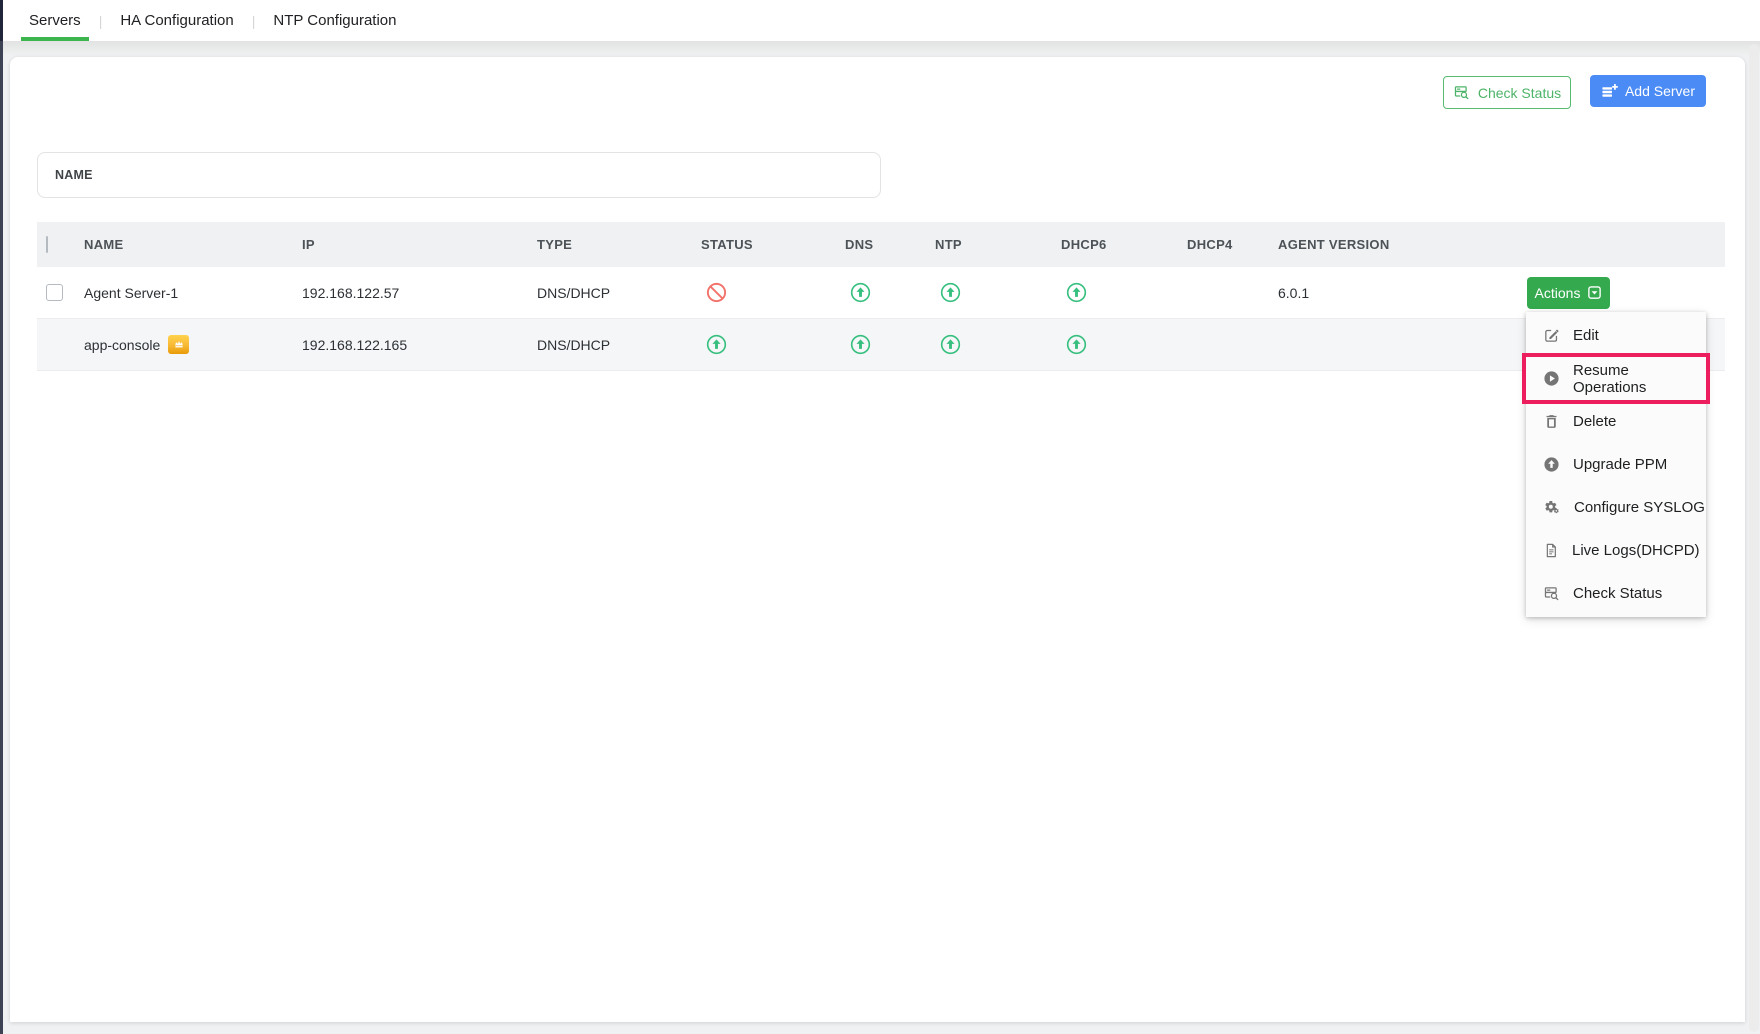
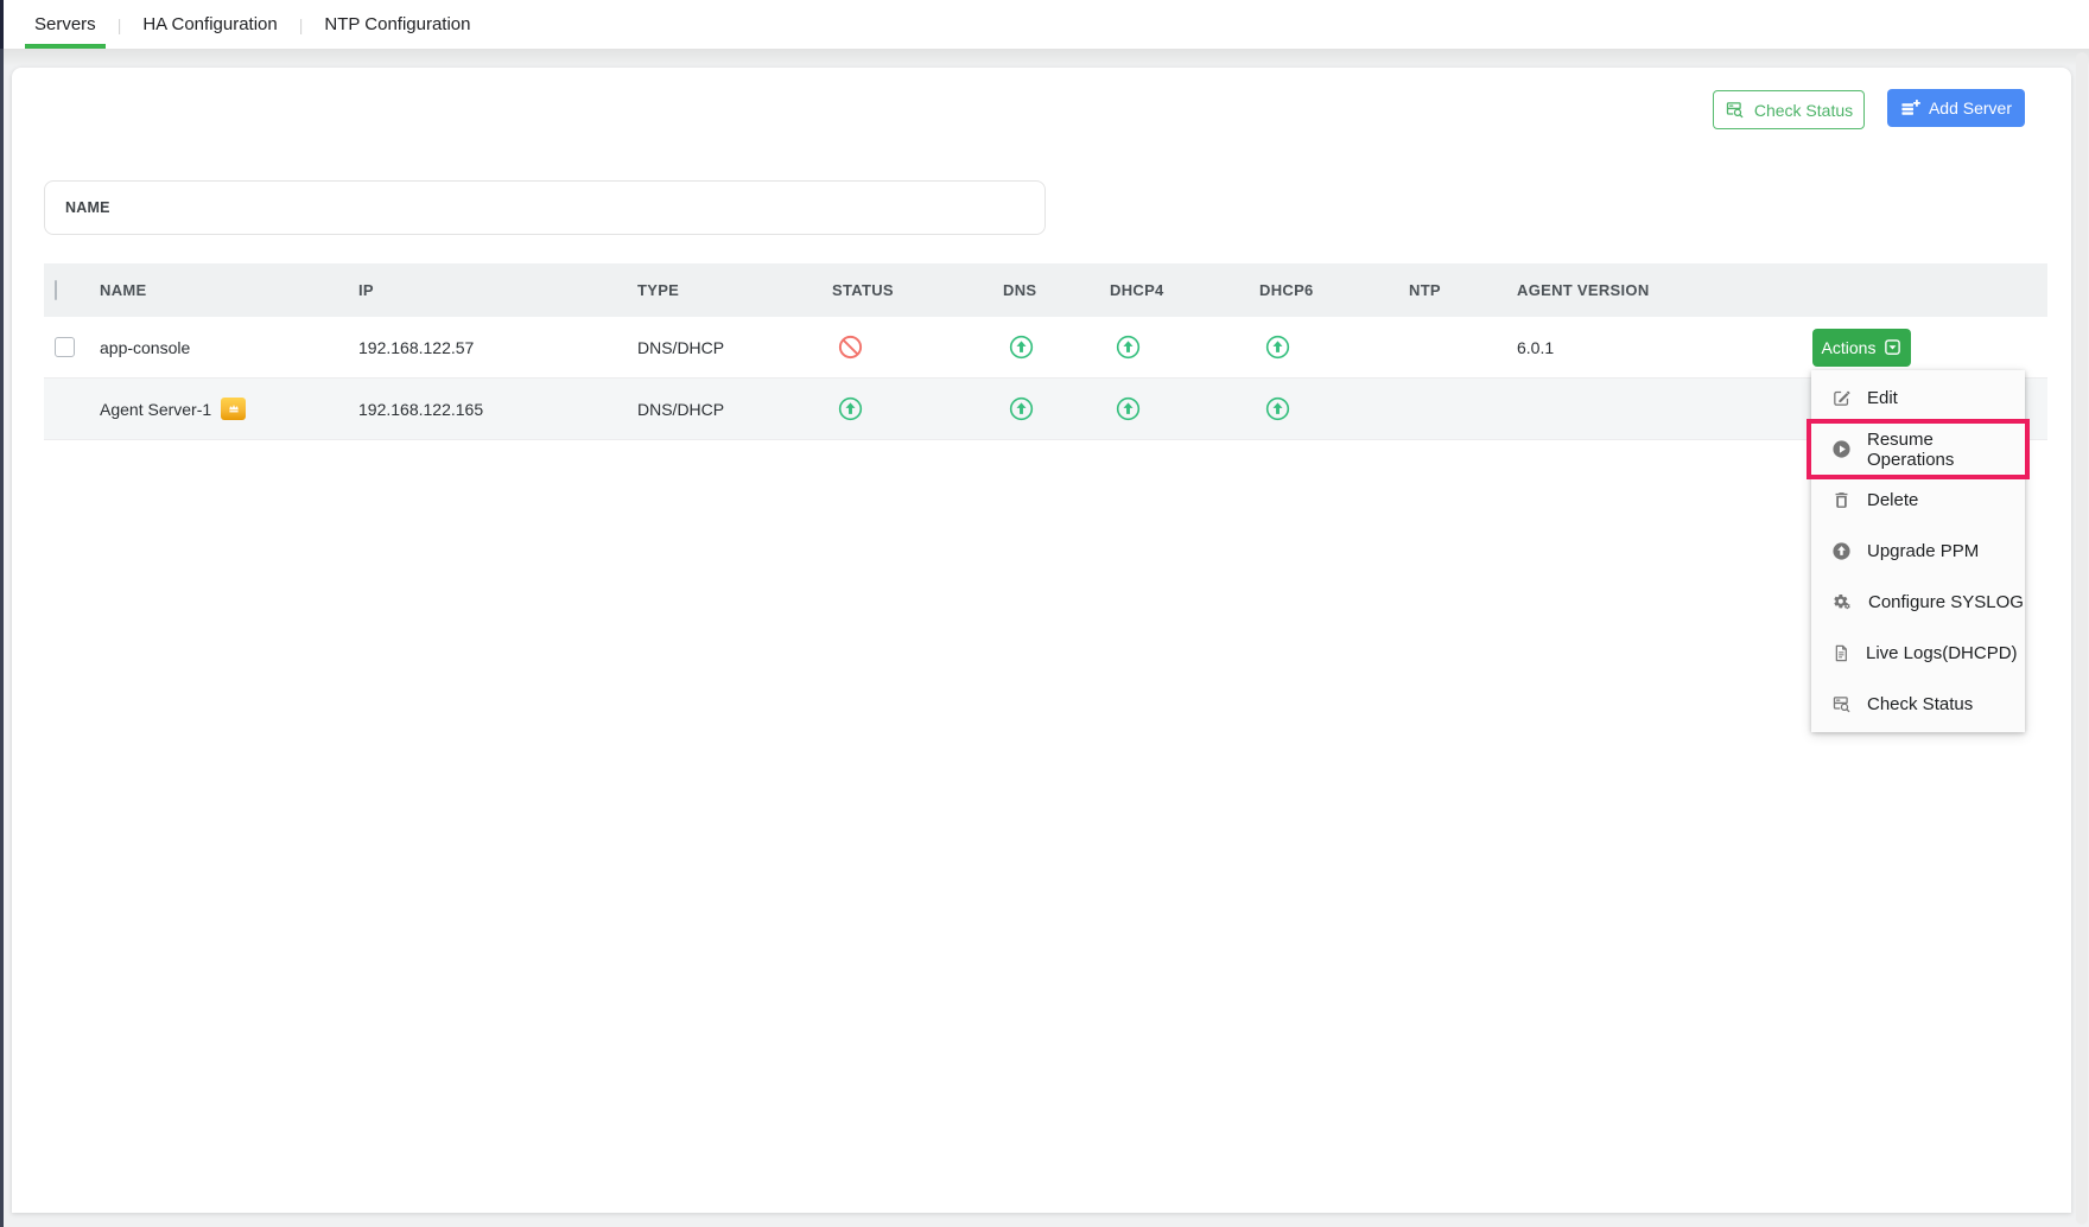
  Servers
  |
  HA Configuration
  |
  NTP Configuration
  Check Status
  Add Server
  NAME
  NAME
  IP
  TYPE
  STATUS
  DNS
- NTP
+ DHCP4
  DHCP6
- DHCP4
+ NTP
  AGENT VERSION
- Agent Server-1
+ app-console
  192.168.122.57
  DNS/DHCP
  6.0.1
  Actions
- app-console
+ Agent Server-1
  192.168.122.165
  DNS/DHCP
  Edit
  Resume Operations
  Delete
  Upgrade PPM
  Configure SYSLOG
  Live Logs(DHCPD)
  Check Status
